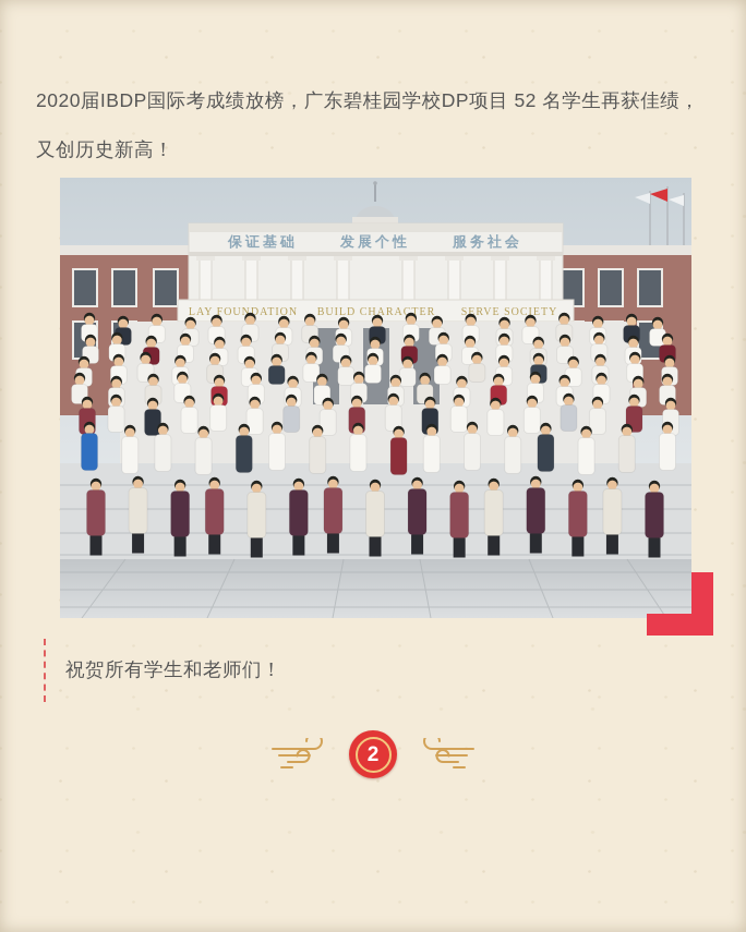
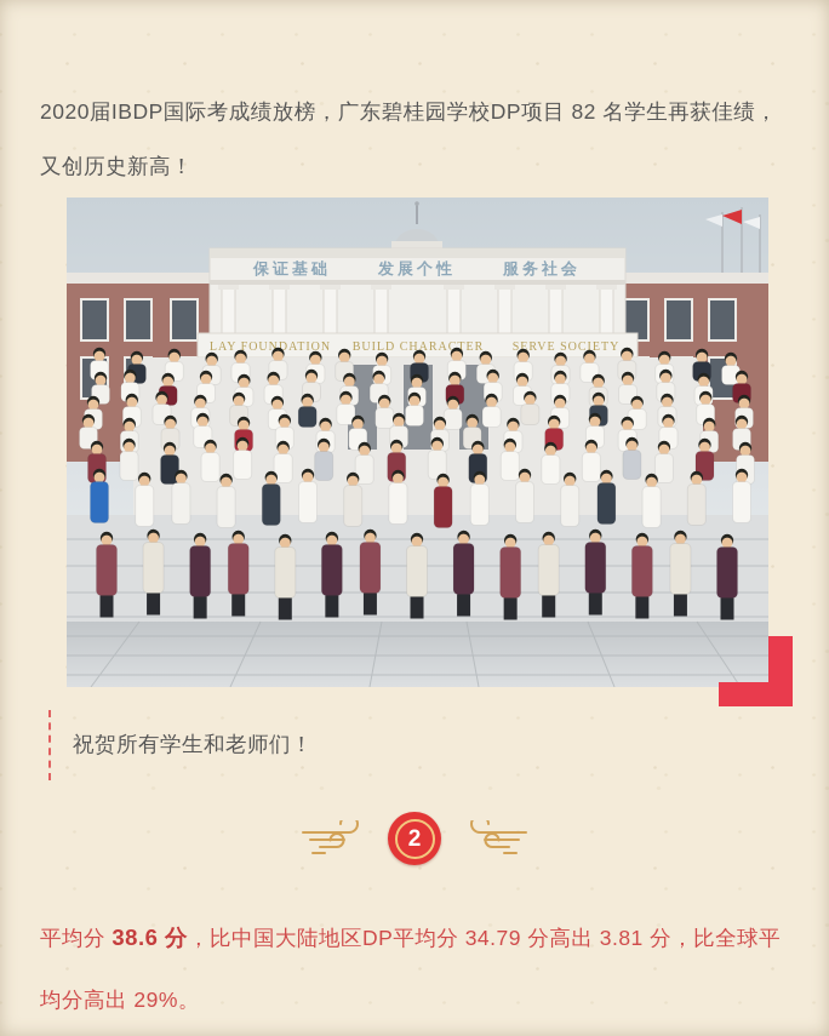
- 2020届IBDP国际考成绩放榜，广东碧桂园学校DP项目 52 名学生再获佳绩，又创历史新高！
+ 2020届IBDP国际考成绩放榜，广东碧桂园学校DP项目 82 名学生再获佳绩，又创历史新高！
  保证基础
  发展个性
  服务社会
  LAY FOUNDATION
  BUILD CHARACTER
  SERVE SOCIETY
  祝贺所有学生和老师们！
  2
+ 平均分 38.6 分，比中国大陆地区DP平均分 34.79 分高出 3.81 分，比全球平均分高出 29%。
